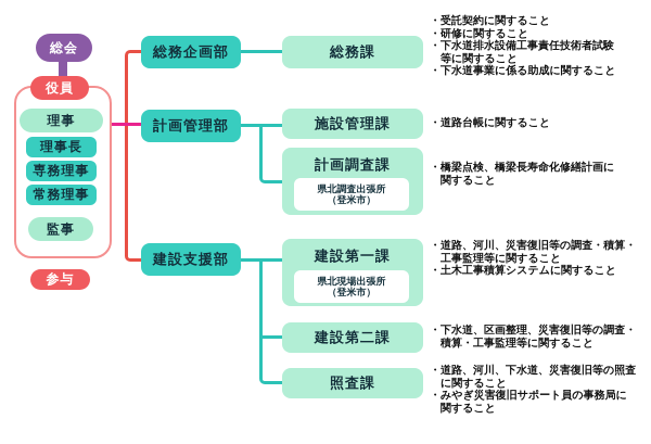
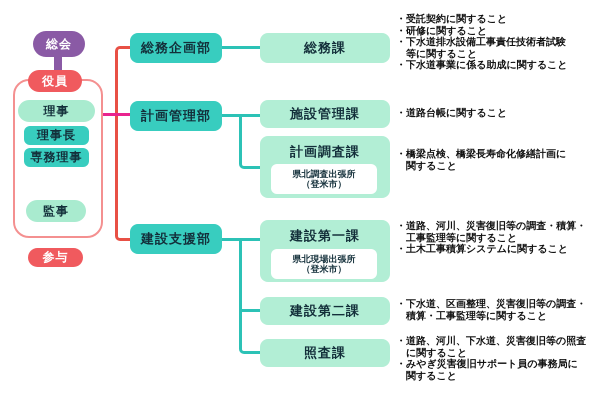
  総会
  役員
  理事
  理事長
  専務理事
- 常務理事
  監事
  参与
  総務企画部
  計画管理部
  建設支援部
  総務課
  施設管理課
  計画調査課
  県北調査出張所
  （登米市）
  建設第一課
  県北現場出張所
  （登米市）
  建設第二課
  照査課
  受託契約に関すること
  研修に関すること
  下水道排水設備工事責任技術者試験
  等に関すること
  下水道事業に係る助成に関すること
  道路台帳に関すること
  橋梁点検、橋梁長寿命化修繕計画に
  関すること
  道路、河川、災害復旧等の調査・積算・
  工事監理等に関すること
  土木工事積算システムに関すること
  下水道、区画整理、災害復旧等の調査・
  積算・工事監理等に関すること
  道路、河川、下水道、災害復旧等の照査
  に関すること
  みやぎ災害復旧サポート員の事務局に
  関すること
